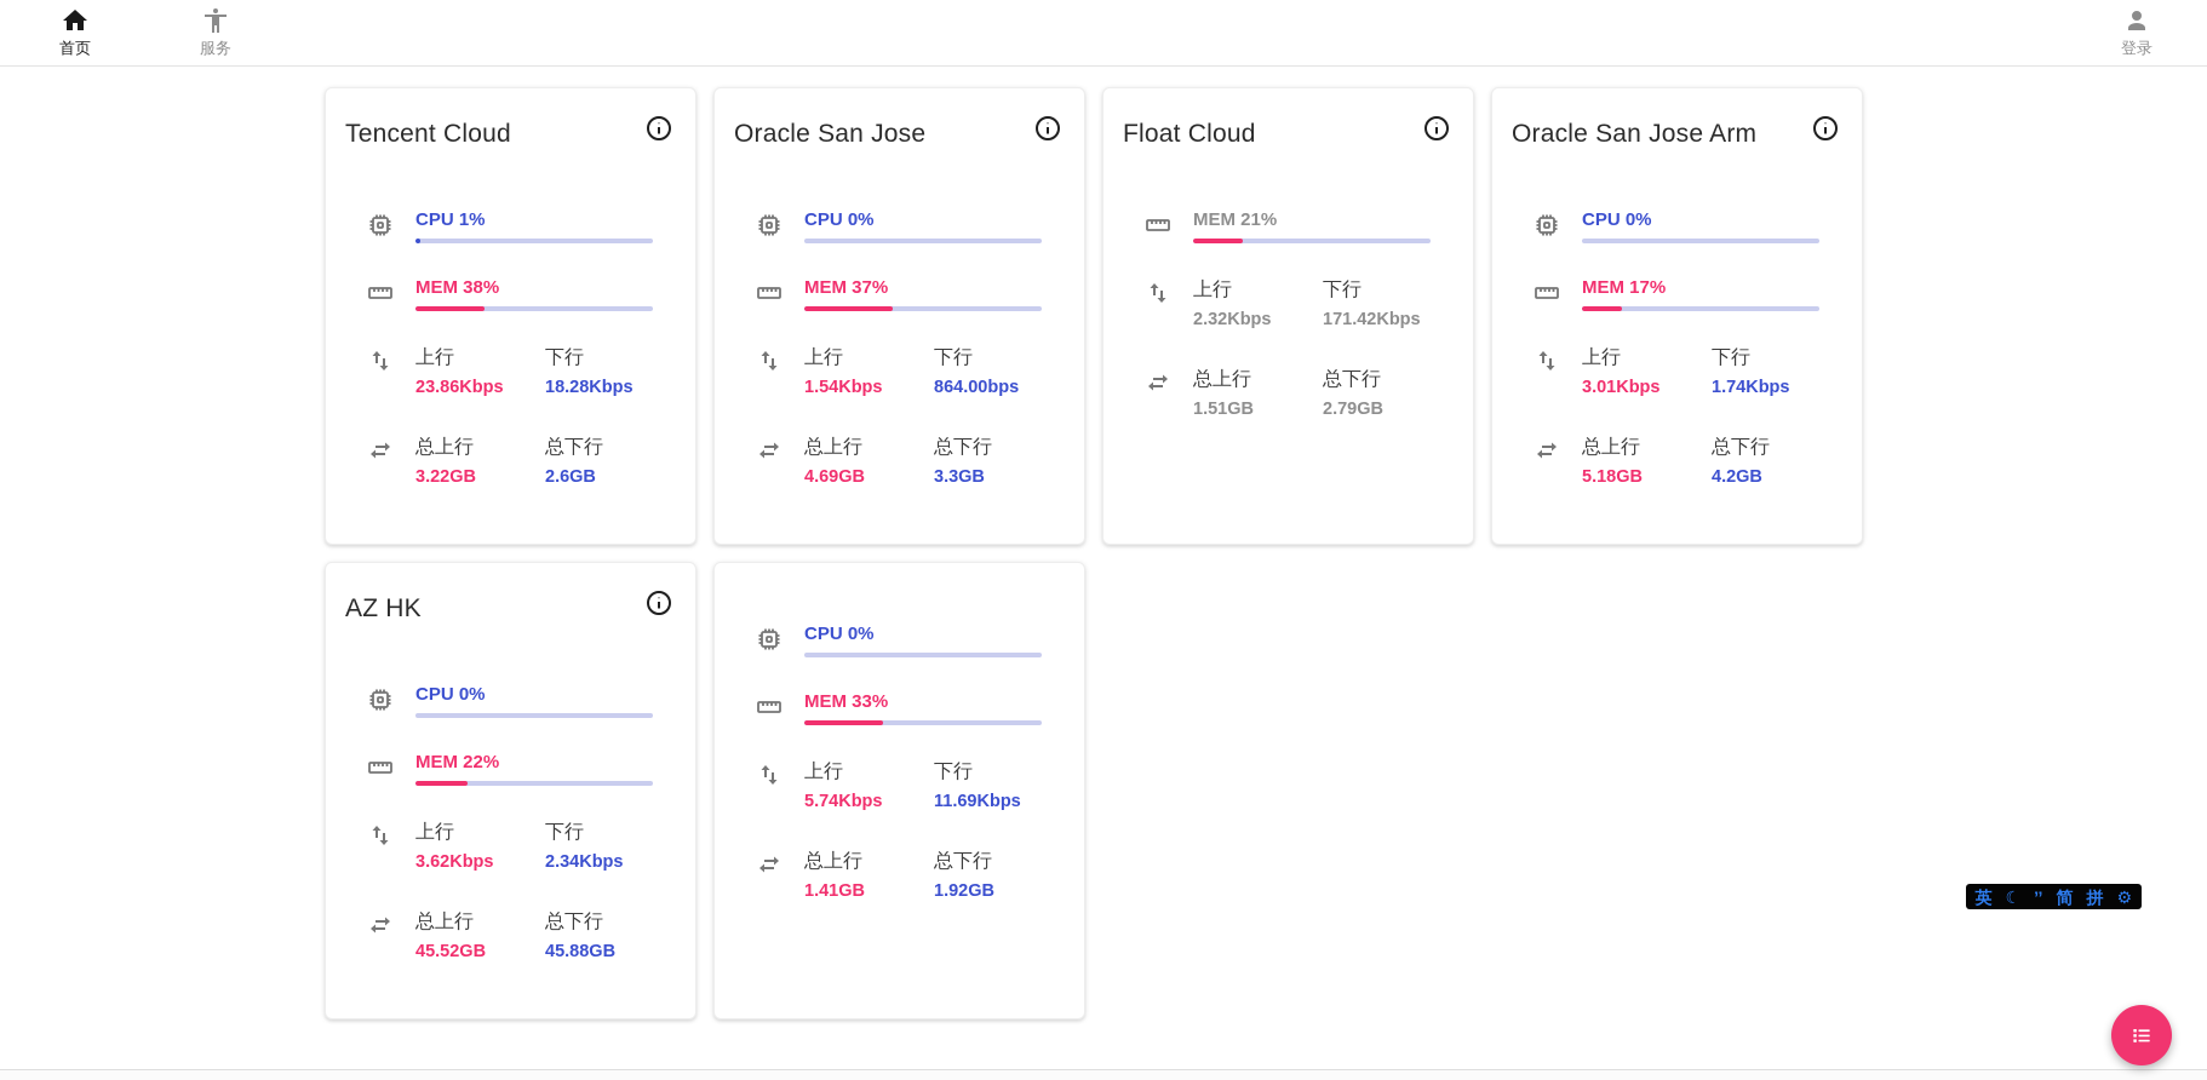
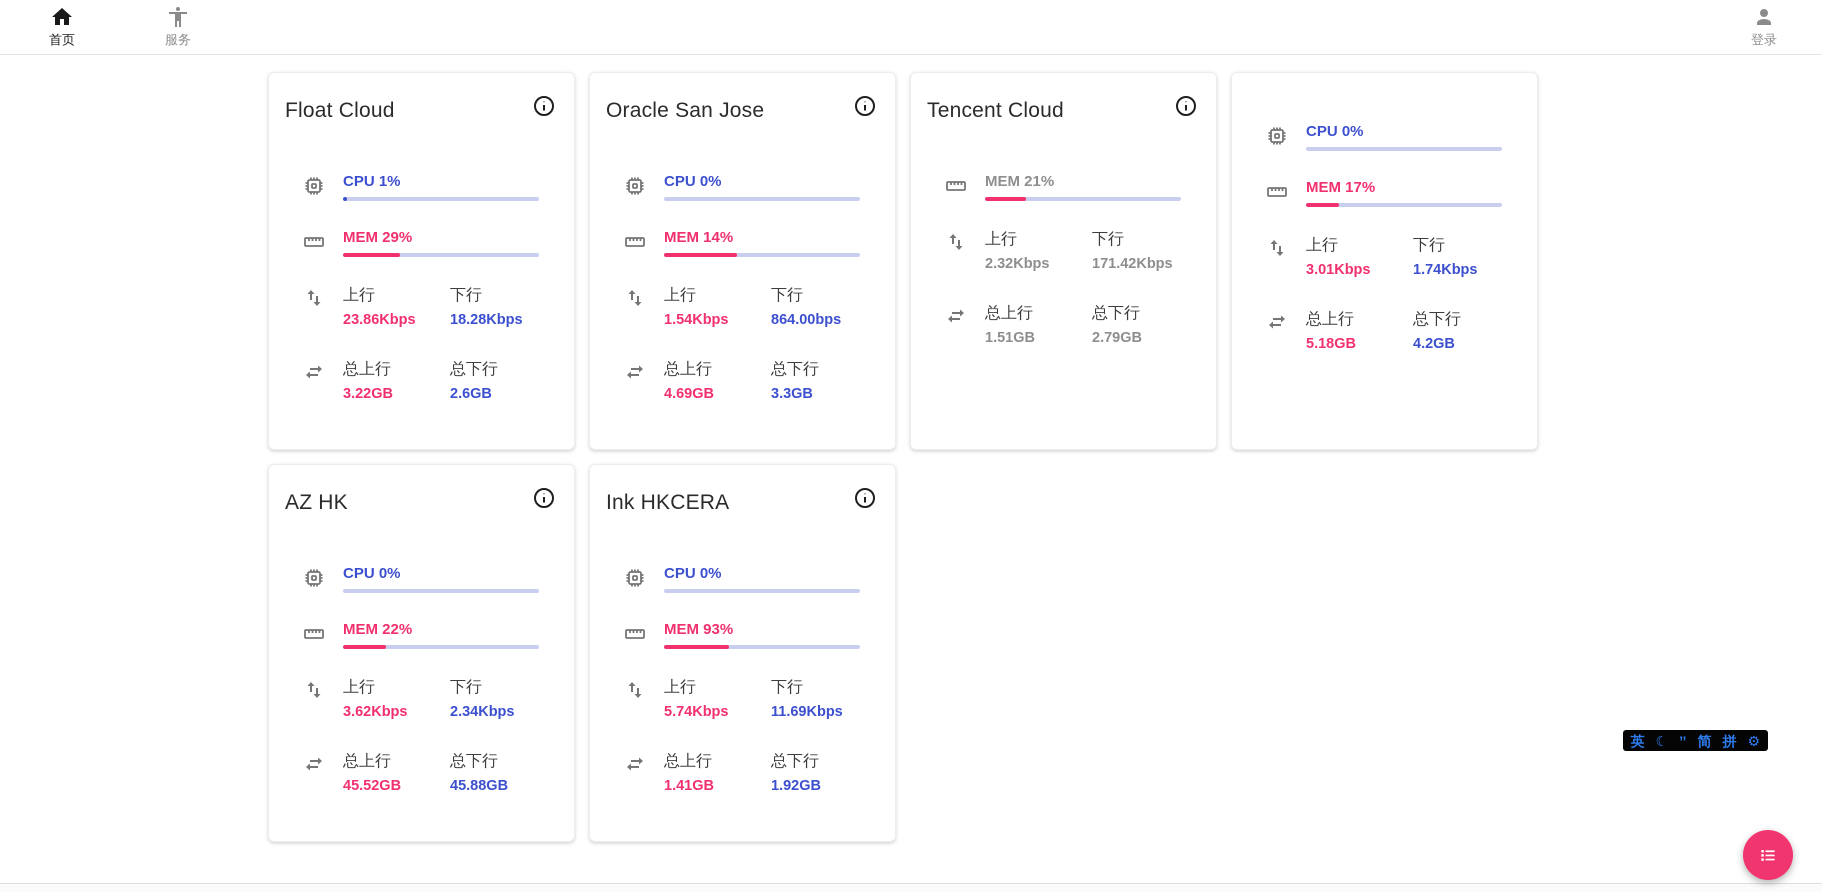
  首页
  服务
  登录
- Tencent Cloud
+ Float Cloud
  CPU 1%
- MEM 38%
+ MEM 29%
  上行
  23.86Kbps
  下行
  18.28Kbps
  总上行
  3.22GB
  总下行
  2.6GB
  Oracle San Jose
  CPU 0%
- MEM 37%
+ MEM 14%
  上行
  1.54Kbps
  下行
  864.00bps
  总上行
  4.69GB
  总下行
  3.3GB
- Float Cloud
+ Tencent Cloud
  MEM 21%
  上行
  2.32Kbps
  下行
  171.42Kbps
  总上行
  1.51GB
  总下行
  2.79GB
- Oracle San Jose Arm
  CPU 0%
  MEM 17%
  上行
  3.01Kbps
  下行
  1.74Kbps
  总上行
  5.18GB
  总下行
  4.2GB
  AZ HK
  CPU 0%
  MEM 22%
  上行
  3.62Kbps
  下行
  2.34Kbps
  总上行
  45.52GB
  总下行
  45.88GB
+ Ink HKCERA
  CPU 0%
- MEM 33%
+ MEM 93%
  上行
  5.74Kbps
  下行
  11.69Kbps
  总上行
  1.41GB
  总下行
  1.92GB
  英
  ☾
  ’’
  简
  拼
  ⚙
